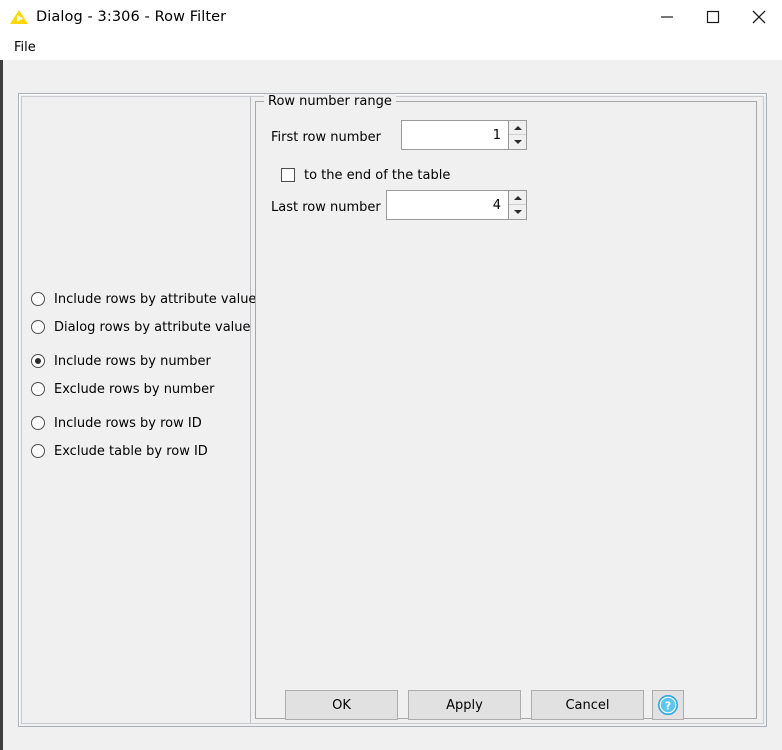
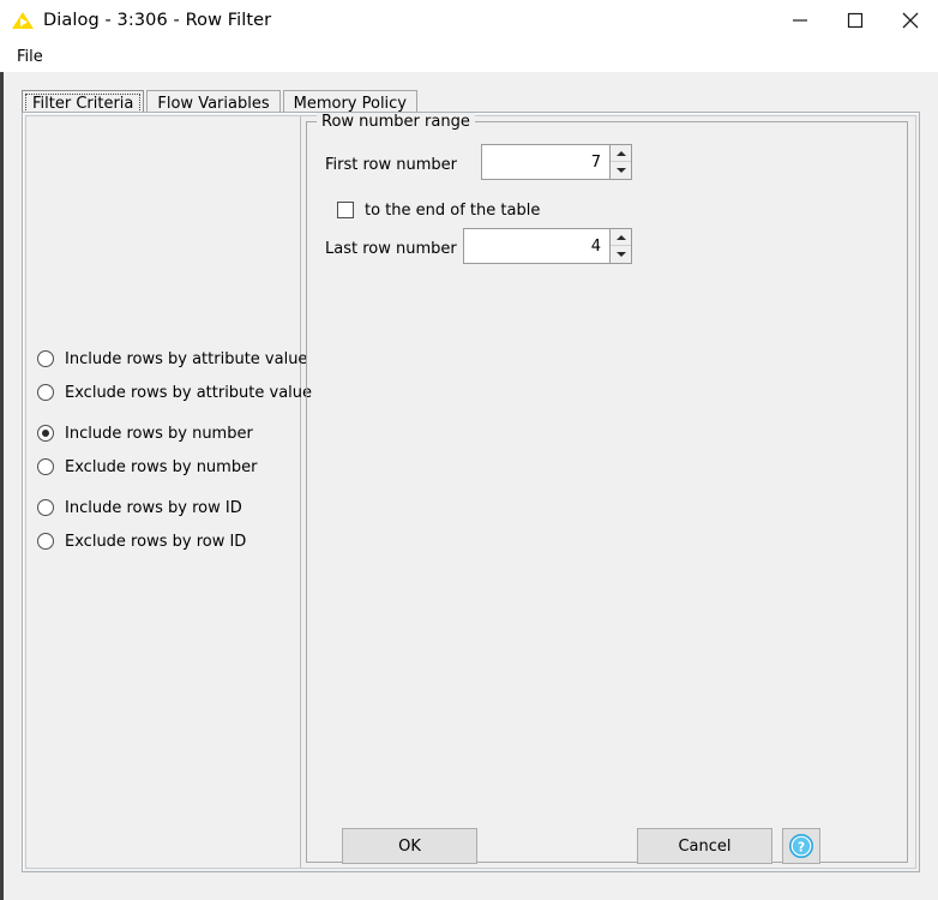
  Dialog - 3:306 - Row Filter
  File
+ Filter Criteria
+ Flow Variables
+ Memory Policy
  Include rows by attribute value
- Dialog rows by attribute value
+ Exclude rows by attribute value
  Include rows by number
  Exclude rows by number
  Include rows by row ID
- Exclude table by row ID
+ Exclude rows by row ID
  Row number range
  First row number
- 1
+ 7
  to the end of the table
  Last row number
  4
  OK
- Apply
  Cancel
  ?
